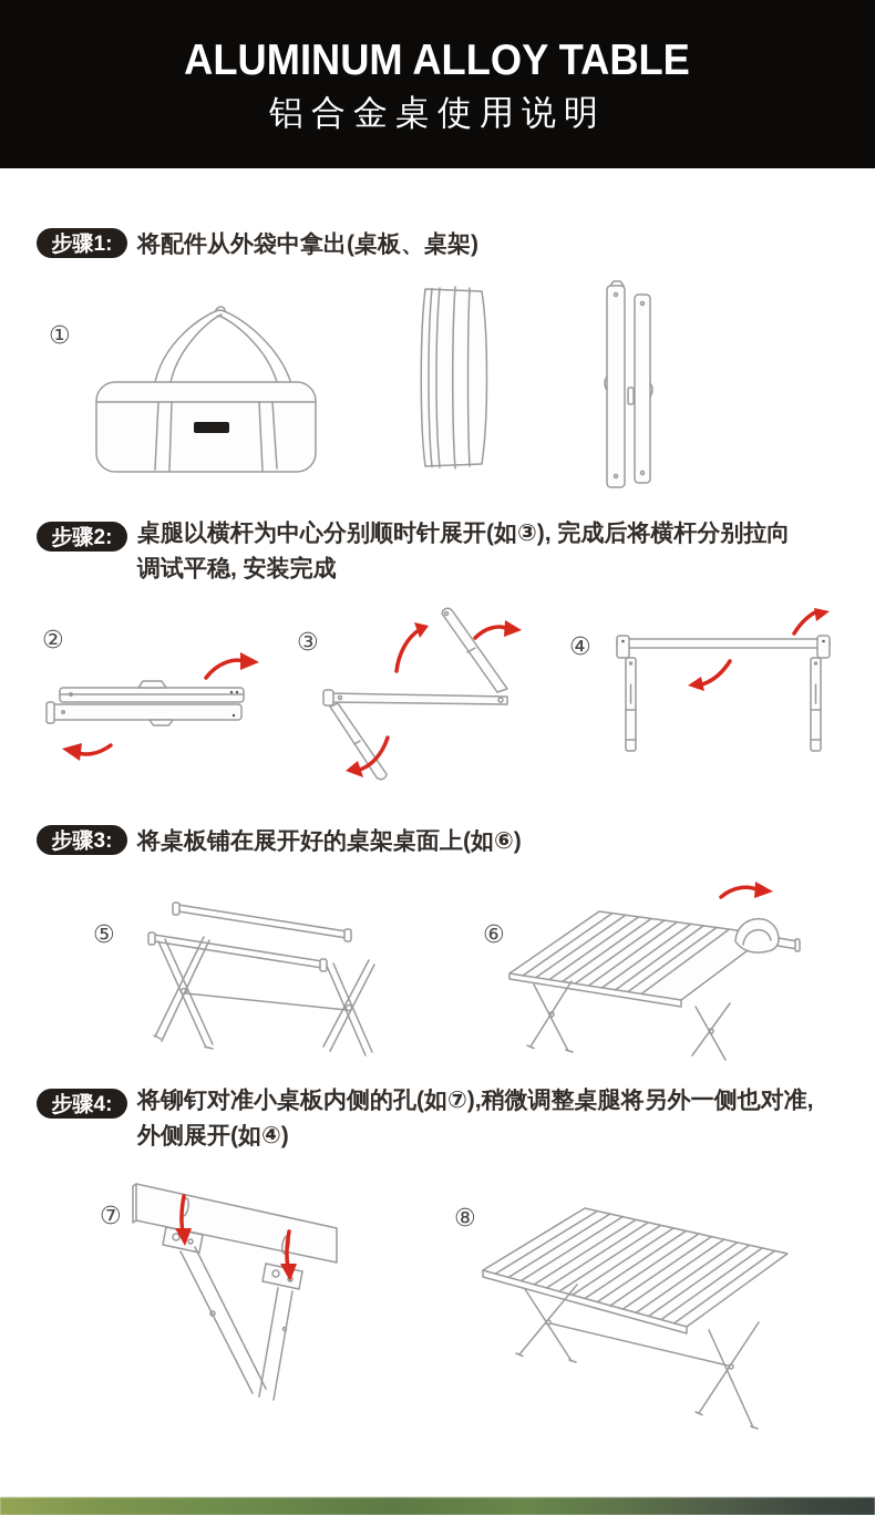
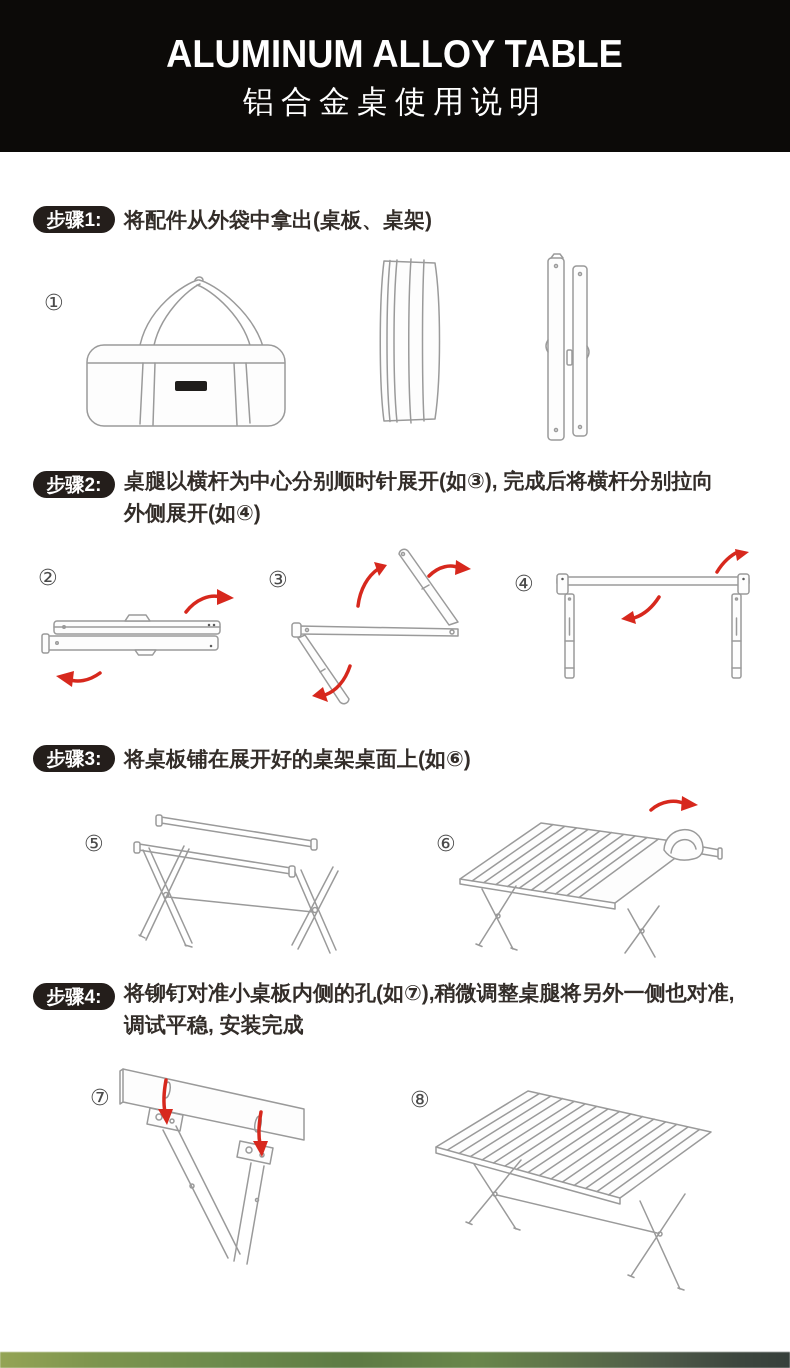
  ALUMINUM ALLOY TABLE
  铝合金桌使用说明
  步骤1:
  将配件从外袋中拿出(桌板、桌架)
  ①
  步骤2:
  桌腿以横杆为中心分别顺时针展开(如③), 完成后将横杆分别拉向
- 调试平稳, 安装完成
+ 外侧展开(如④)
  ②
  ③
  ④
  步骤3:
  将桌板铺在展开好的桌架桌面上(如⑥)
  ⑤
  ⑥
  步骤4:
  将铆钉对准小桌板内侧的孔(如⑦),稍微调整桌腿将另外一侧也对准,
- 外侧展开(如④)
+ 调试平稳, 安装完成
  ⑦
  ⑧
